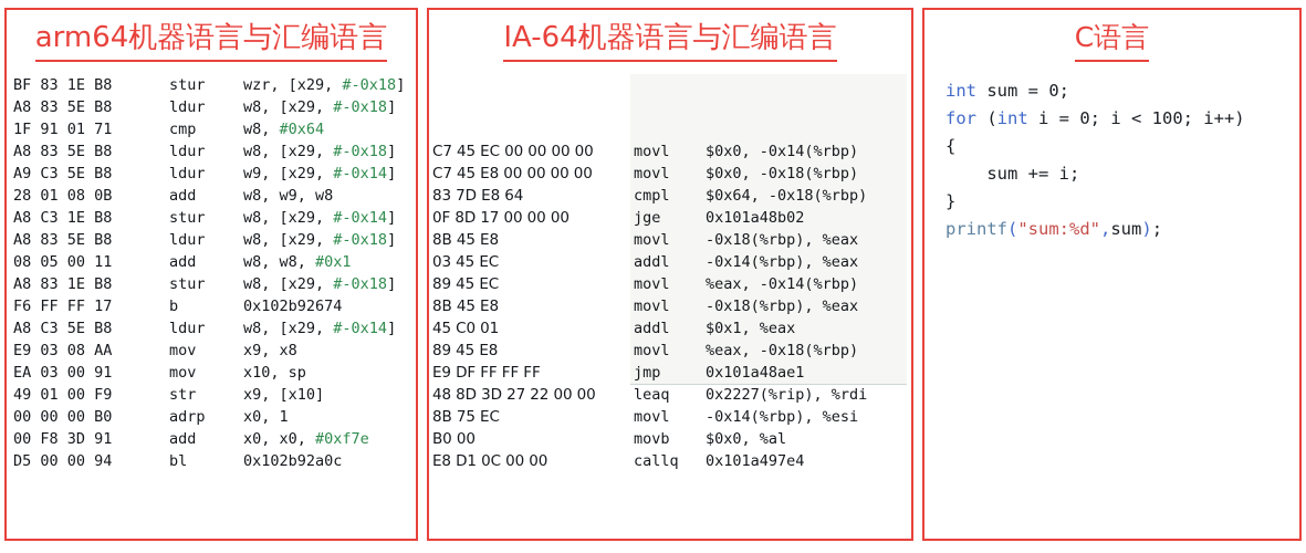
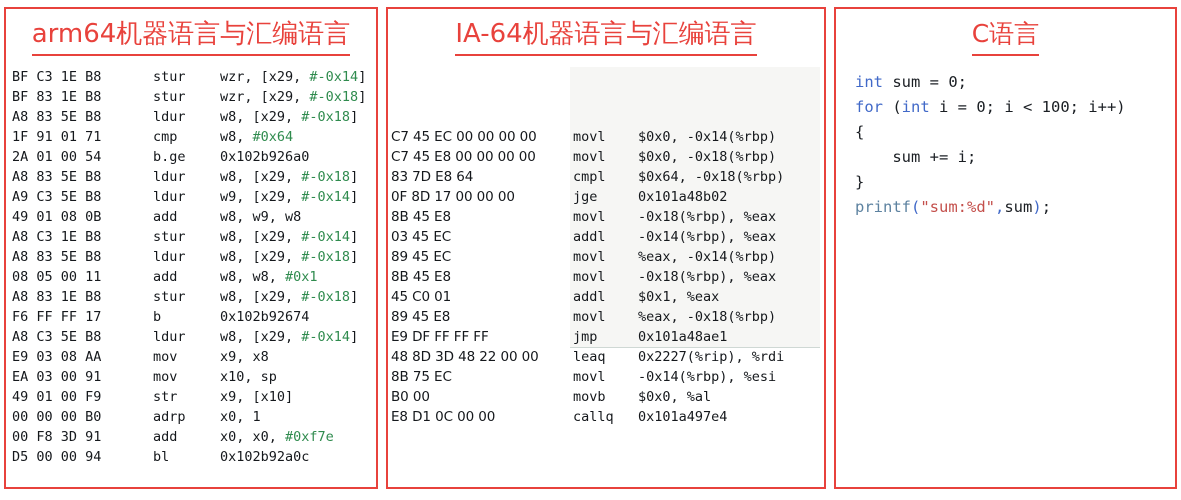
  arm64机器语言与汇编语言
+ BF C3 1E B8 stur wzr, [x29, #-0x14]
  BF 83 1E B8 stur wzr, [x29, #-0x18]
  A8 83 5E B8 ldur w8, [x29, #-0x18]
  1F 91 01 71 cmp w8, #0x64
+ 2A 01 00 54 b.ge 0x102b926a0
  A8 83 5E B8 ldur w8, [x29, #-0x18]
  A9 C3 5E B8 ldur w9, [x29, #-0x14]
- 28 01 08 0B add w8, w9, w8
+ 49 01 08 0B add w8, w9, w8
  A8 C3 1E B8 stur w8, [x29, #-0x14]
  A8 83 5E B8 ldur w8, [x29, #-0x18]
  08 05 00 11 add w8, w8, #0x1
  A8 83 1E B8 stur w8, [x29, #-0x18]
  F6 FF FF 17 b 0x102b92674
  A8 C3 5E B8 ldur w8, [x29, #-0x14]
  E9 03 08 AA mov x9, x8
  EA 03 00 91 mov x10, sp
  49 01 00 F9 str x9, [x10]
  00 00 00 B0 adrp x0, 1
  00 F8 3D 91 add x0, x0, #0xf7e
  D5 00 00 94 bl 0x102b92a0c
  IA-64机器语言与汇编语言
  C7 45 EC 00 00 00 00 movl $0x0, -0x14(%rbp)
  C7 45 E8 00 00 00 00 movl $0x0, -0x18(%rbp)
  83 7D E8 64 cmpl $0x64, -0x18(%rbp)
  0F 8D 17 00 00 00 jge 0x101a48b02
  8B 45 E8 movl -0x18(%rbp), %eax
  03 45 EC addl -0x14(%rbp), %eax
  89 45 EC movl %eax, -0x14(%rbp)
  8B 45 E8 movl -0x18(%rbp), %eax
  45 C0 01 addl $0x1, %eax
  89 45 E8 movl %eax, -0x18(%rbp)
  E9 DF FF FF FF jmp 0x101a48ae1
- 48 8D 3D 27 22 00 00 leaq 0x2227(%rip), %rdi
+ 48 8D 3D 48 22 00 00 leaq 0x2227(%rip), %rdi
  8B 75 EC movl -0x14(%rbp), %esi
  B0 00 movb $0x0, %al
  E8 D1 0C 00 00 callq 0x101a497e4
  C语言
  int sum = 0;
  for (int i = 0; i < 100; i++)
  {
  sum += i;
  }
  printf("sum:%d",sum);
